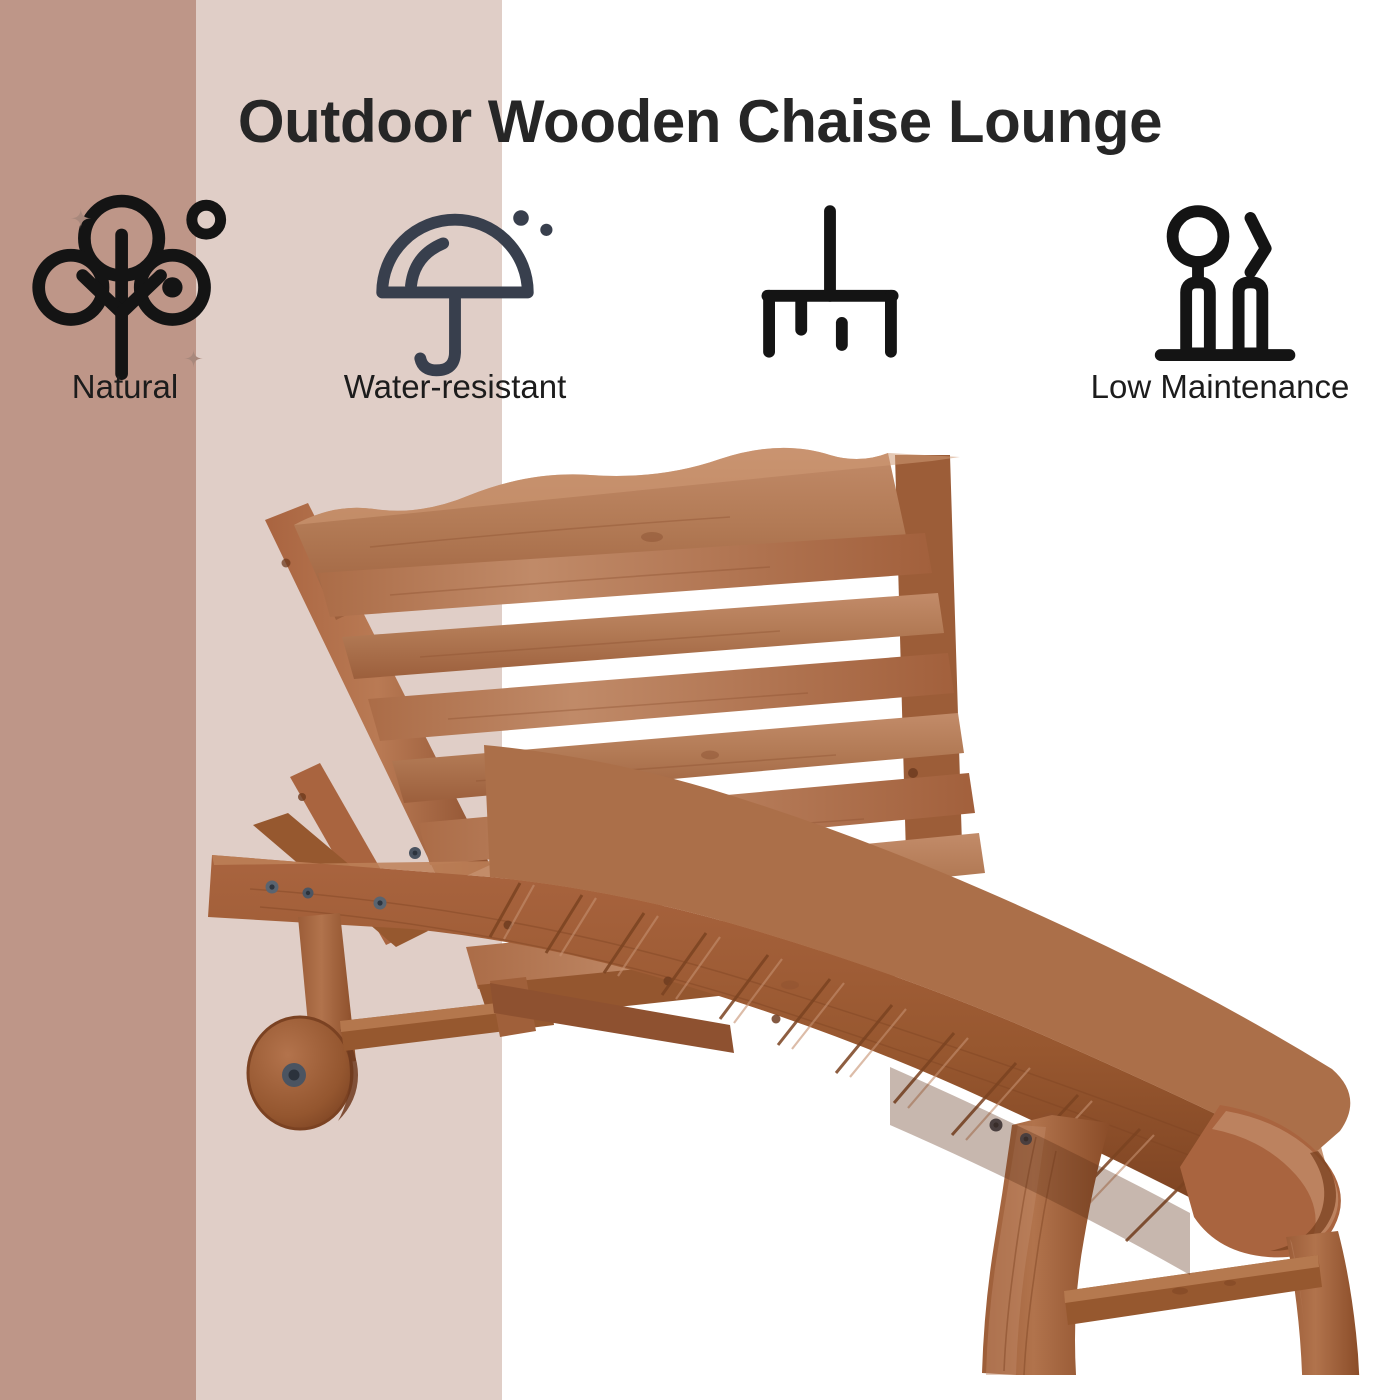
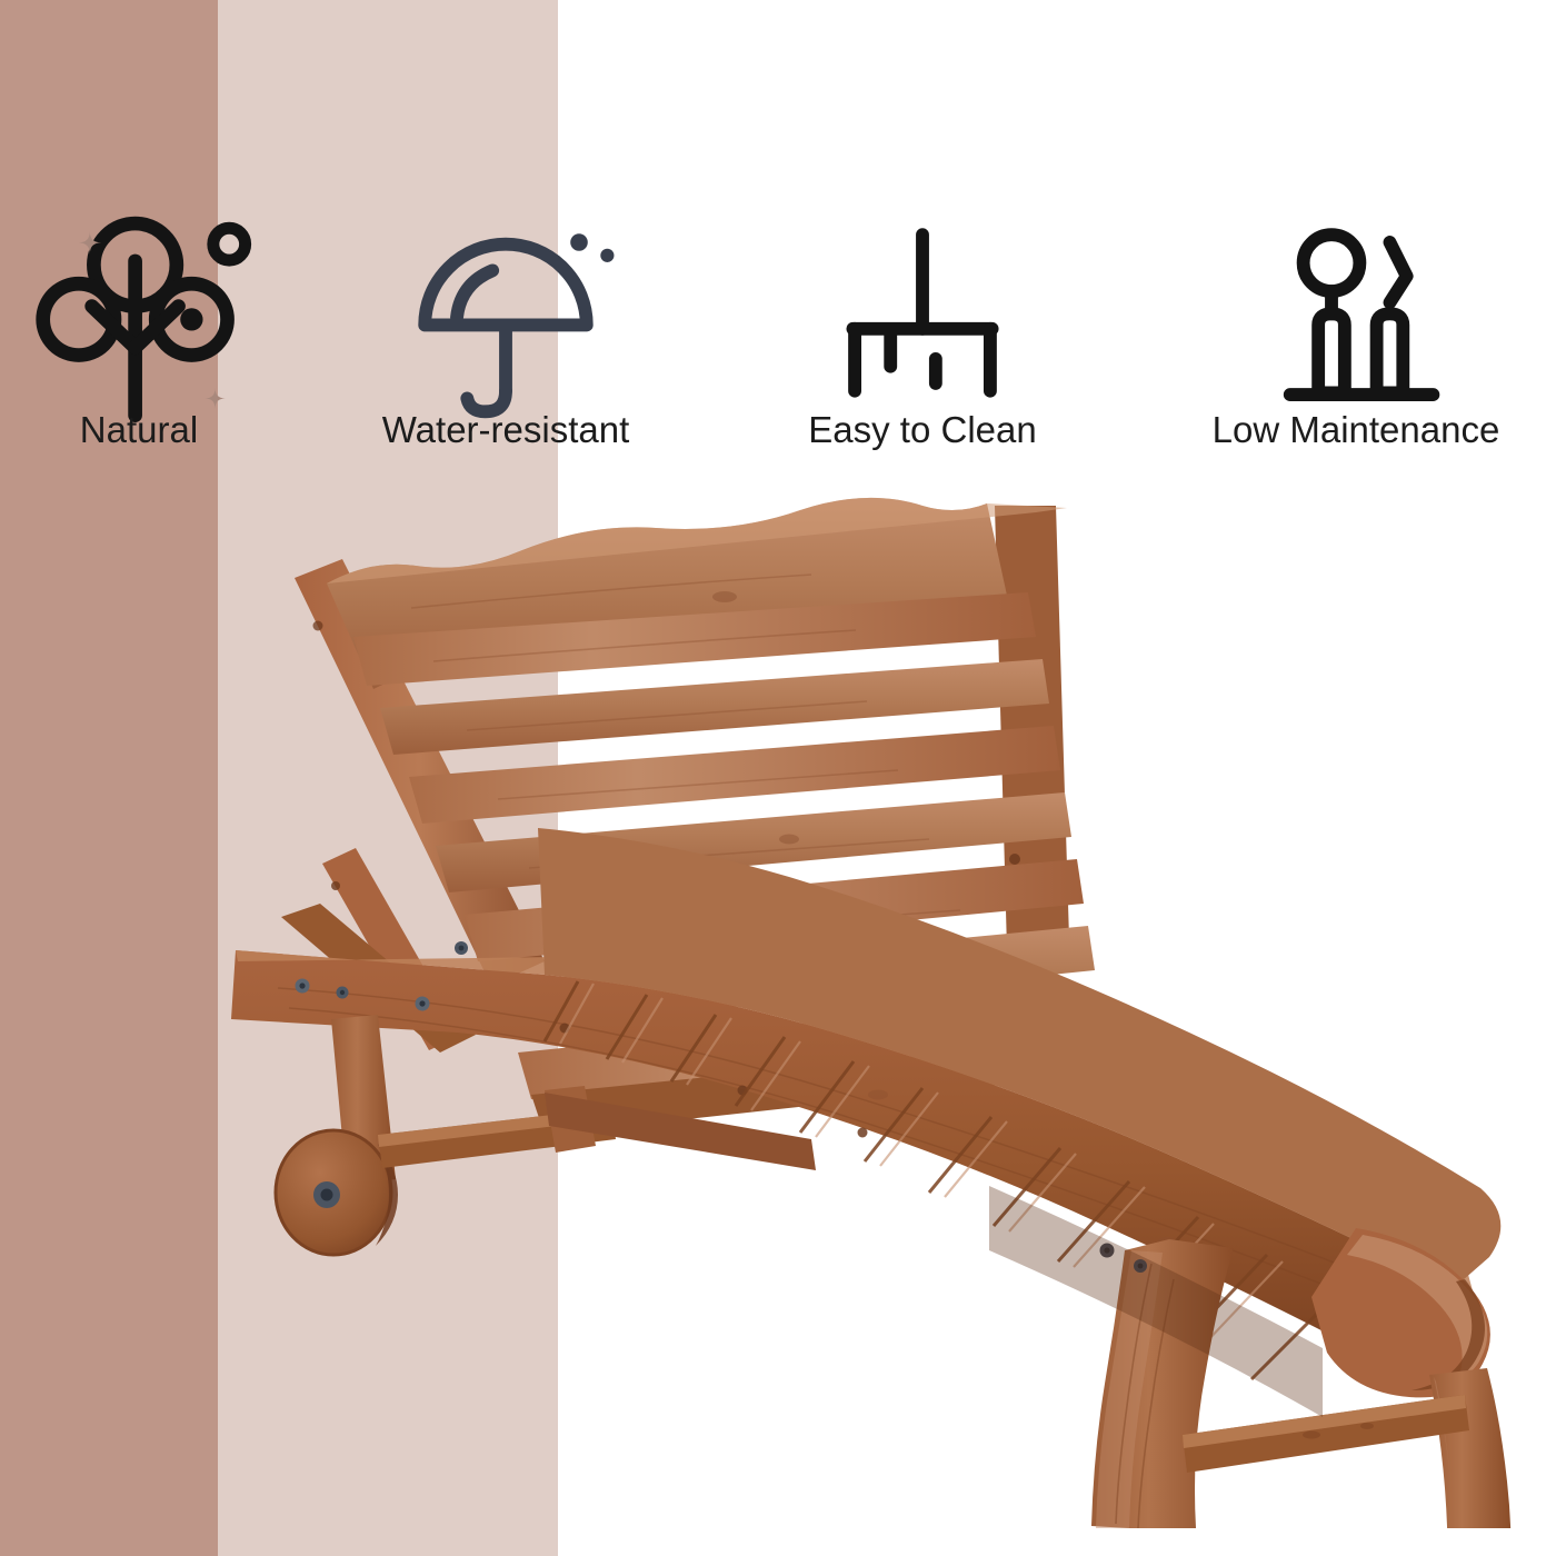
- Outdoor Wooden Chaise Lounge
  Natural
  Water-resistant
+ Easy to Clean
  Low Maintenance
